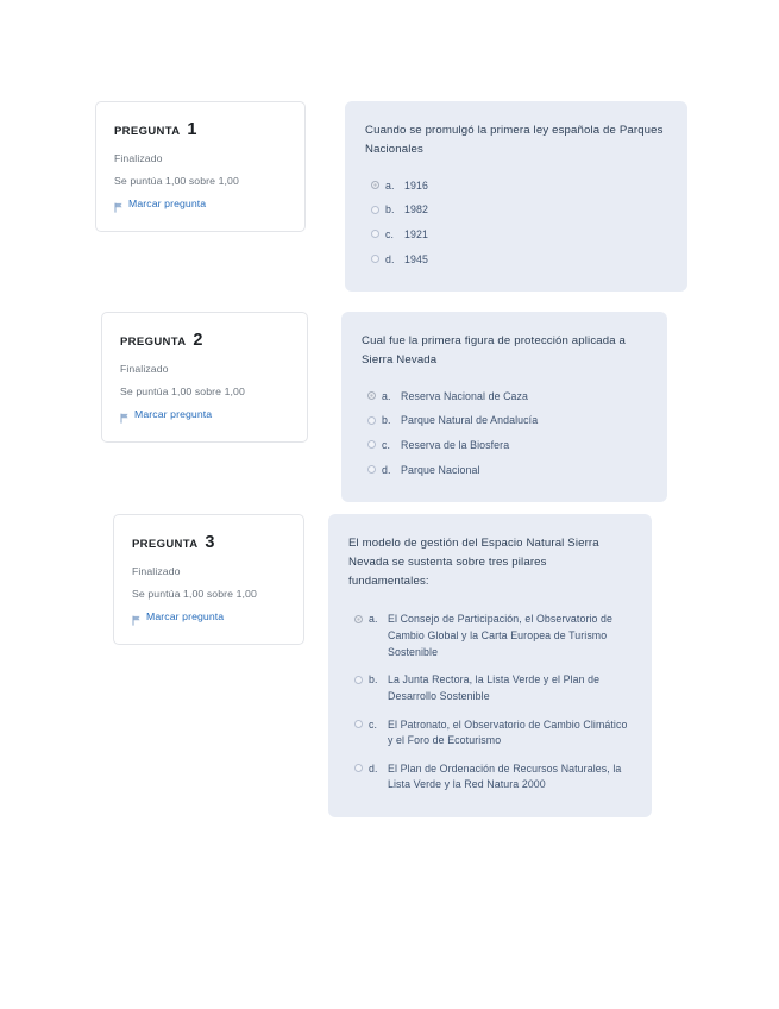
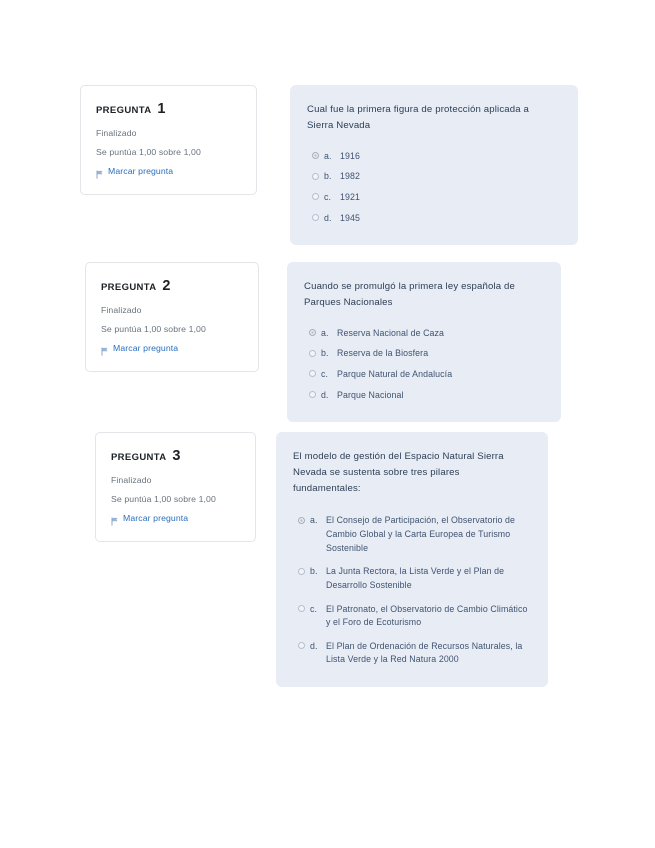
  PREGUNTA
  1
  Finalizado
  Se puntúa 1,00 sobre 1,00
  Marcar pregunta
- Cuando se promulgó la primera ley española de Parques Nacionales
+ Cual fue la primera figura de protección aplicada a Sierra Nevada
  a.
  1916
  b.
  1982
  c.
  1921
  d.
  1945
  PREGUNTA
  2
  Finalizado
  Se puntúa 1,00 sobre 1,00
  Marcar pregunta
- Cual fue la primera figura de protección aplicada a Sierra Nevada
+ Cuando se promulgó la primera ley española de Parques Nacionales
  a.
  Reserva Nacional de Caza
  b.
- Parque Natural de Andalucía
+ Reserva de la Biosfera
  c.
- Reserva de la Biosfera
+ Parque Natural de Andalucía
  d.
  Parque Nacional
  PREGUNTA
  3
  Finalizado
  Se puntúa 1,00 sobre 1,00
  Marcar pregunta
  El modelo de gestión del Espacio Natural Sierra Nevada se sustenta sobre tres pilares fundamentales:
  a.
  El Consejo de Participación, el Observatorio de Cambio Global y la Carta Europea de Turismo Sostenible
  b.
  La Junta Rectora, la Lista Verde y el Plan de Desarrollo Sostenible
  c.
  El Patronato, el Observatorio de Cambio Climático y el Foro de Ecoturismo
  d.
  El Plan de Ordenación de Recursos Naturales, la Lista Verde y la Red Natura 2000
